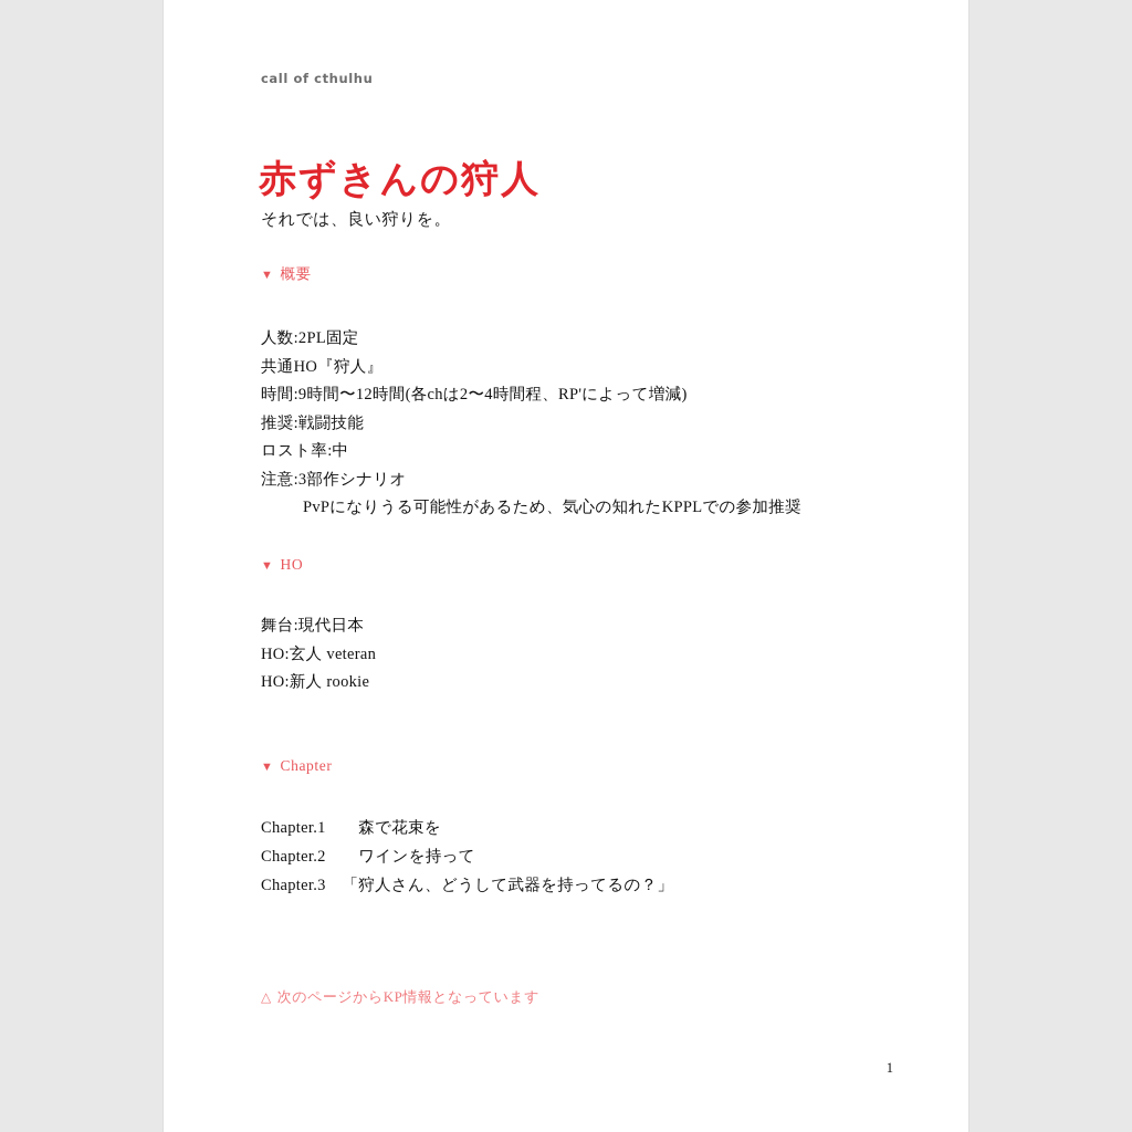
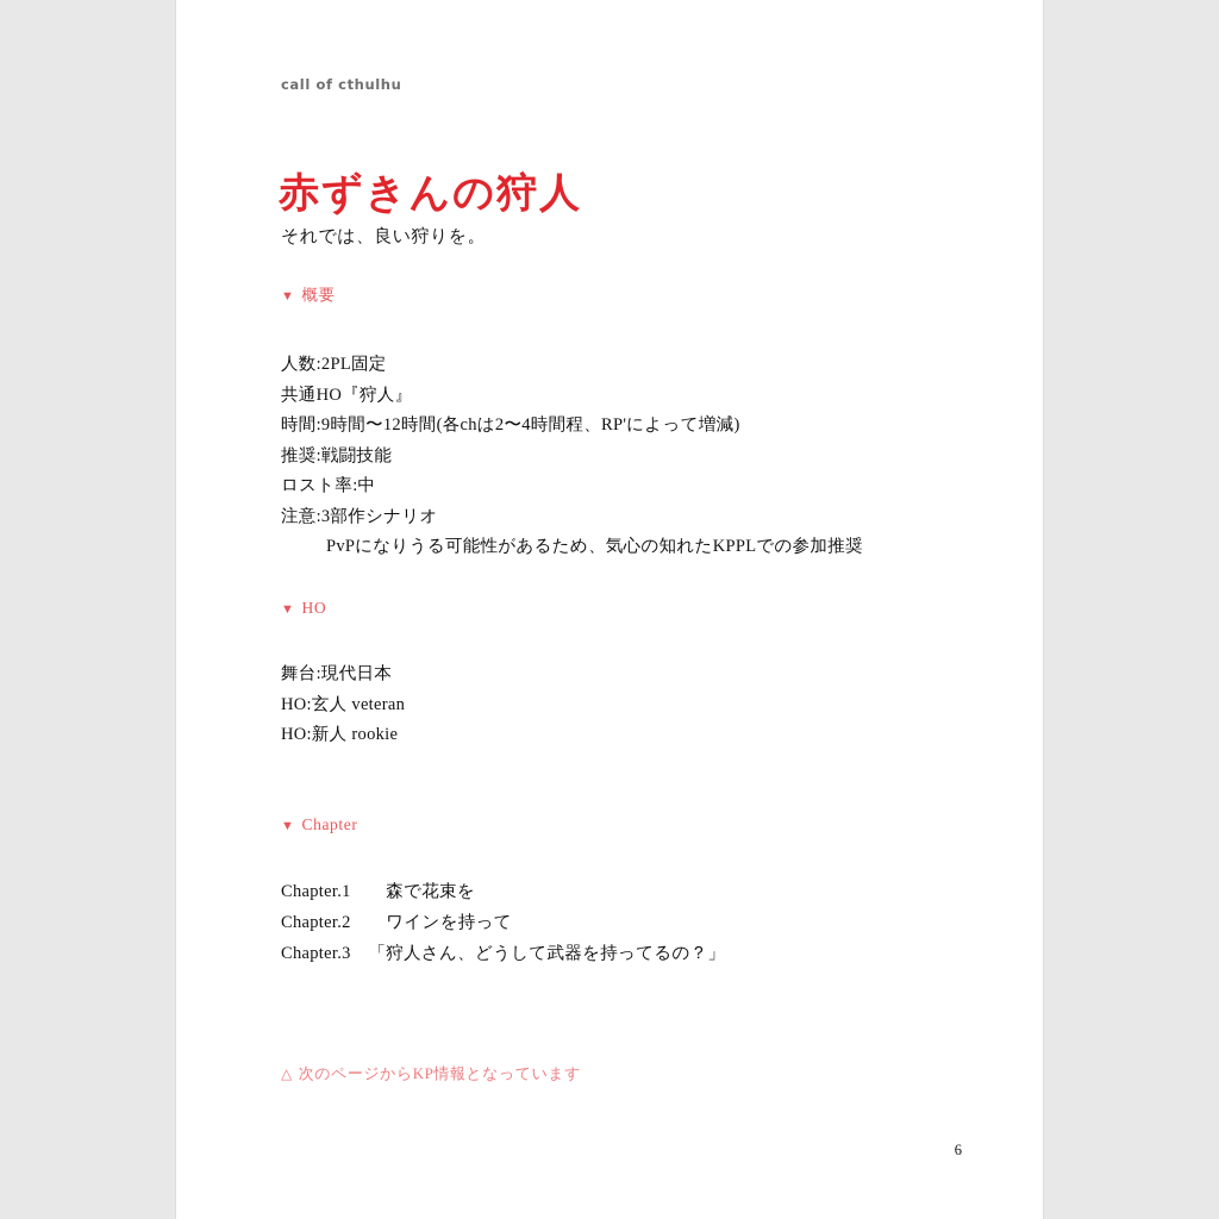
  call of cthulhu
  赤ずきんの狩人
  それでは、良い狩りを。
  ▼ 概要
  人数:2PL固定
  共通HO『狩人』
  時間:9時間〜12時間(各chは2〜4時間程、RP'によって増減)
  推奨:戦闘技能
  ロスト率:中
  注意:3部作シナリオ
  PvPになりうる可能性があるため、気心の知れたKPPLでの参加推奨
  ▼ HO
  舞台:現代日本
  HO:玄人 veteran
  HO:新人 rookie
  ▼ Chapter
  Chapter.1 森で花束を
  Chapter.2 ワインを持って
  Chapter.3 「狩人さん、どうして武器を持ってるの？」
  △ 次のページからKP情報となっています
- 1
+ 6
